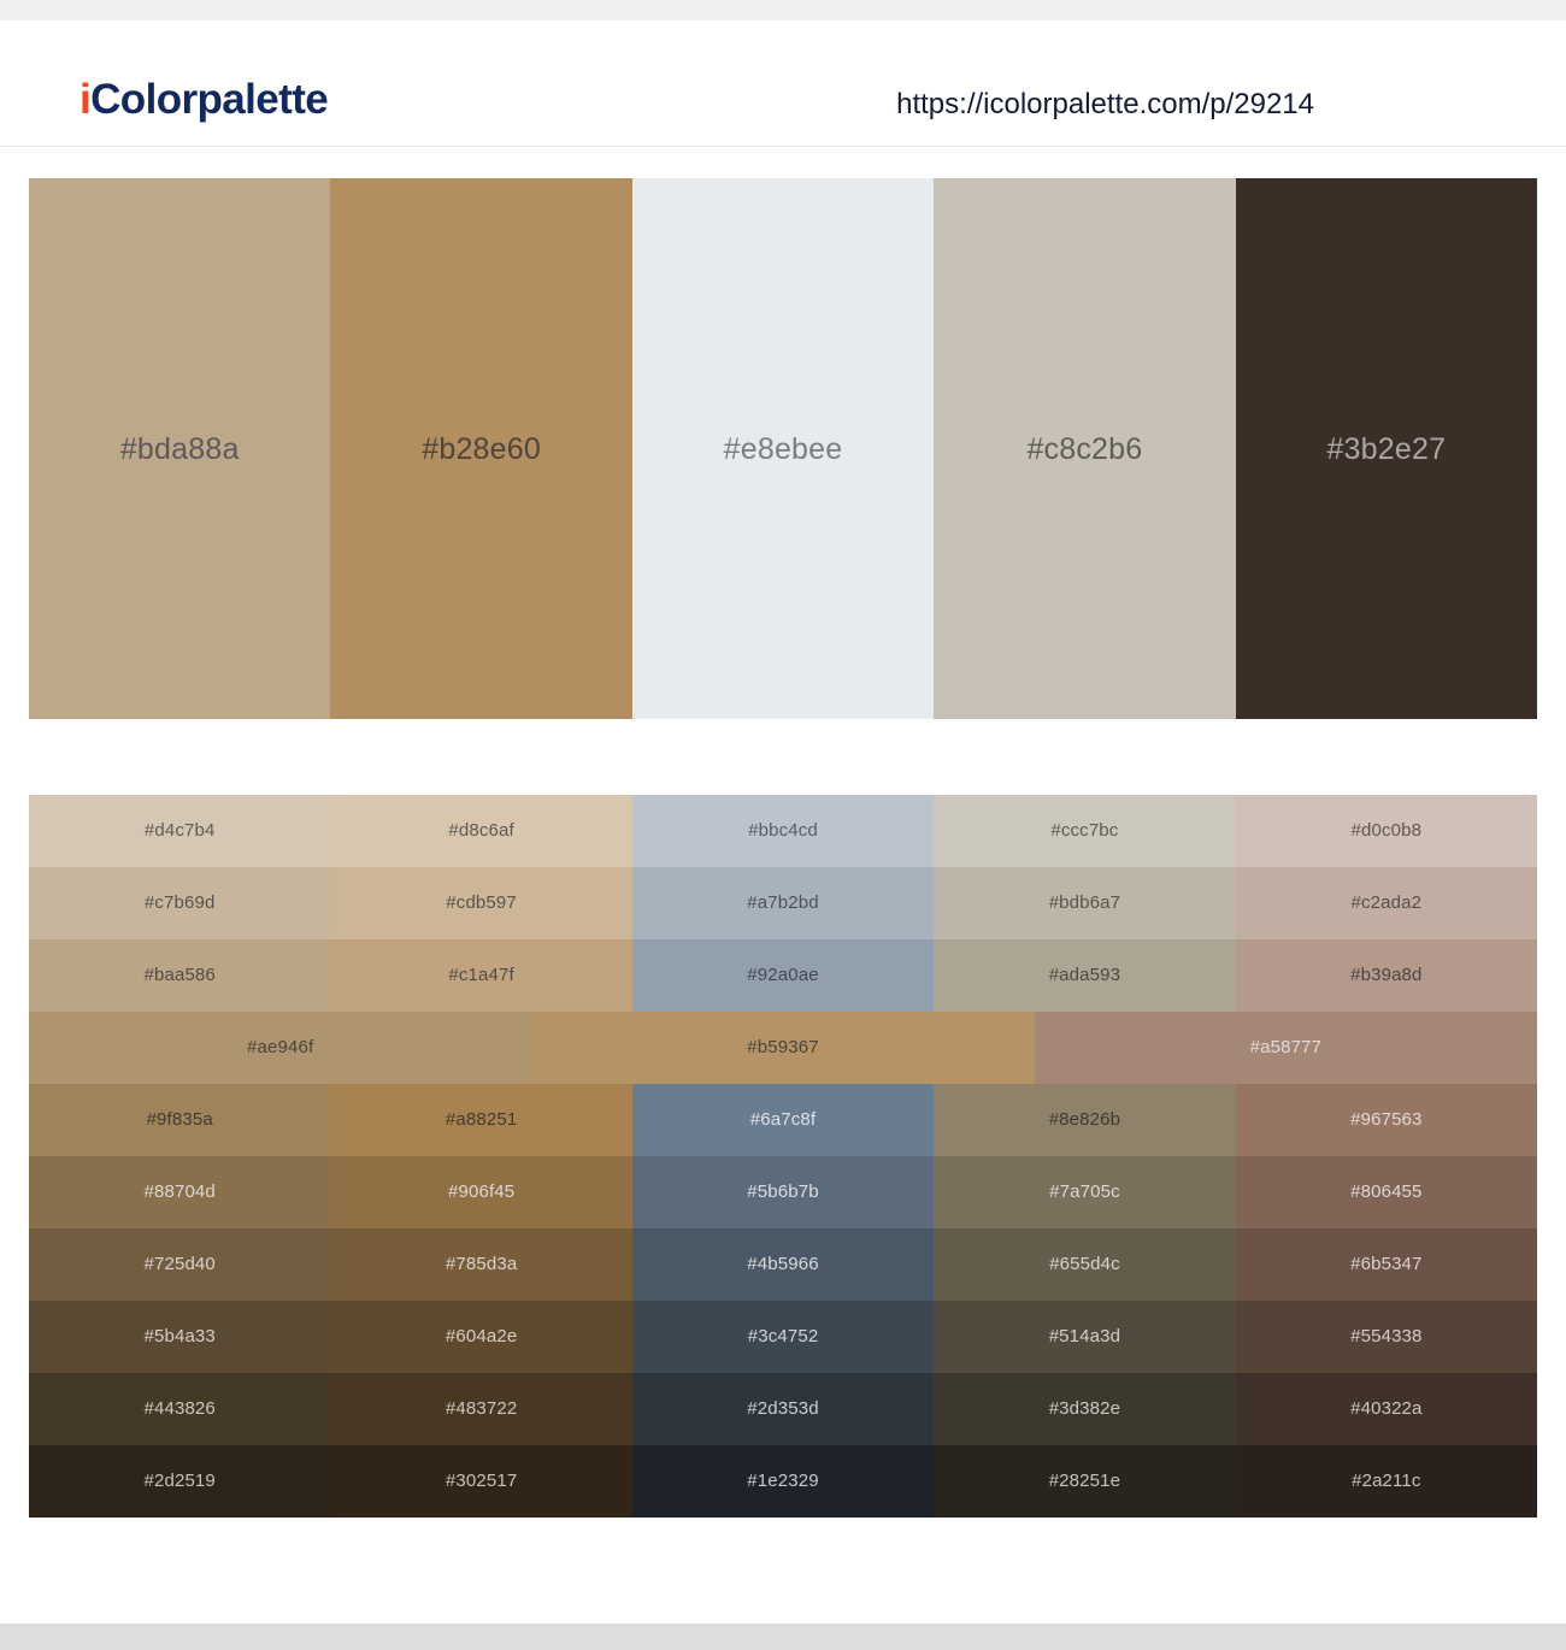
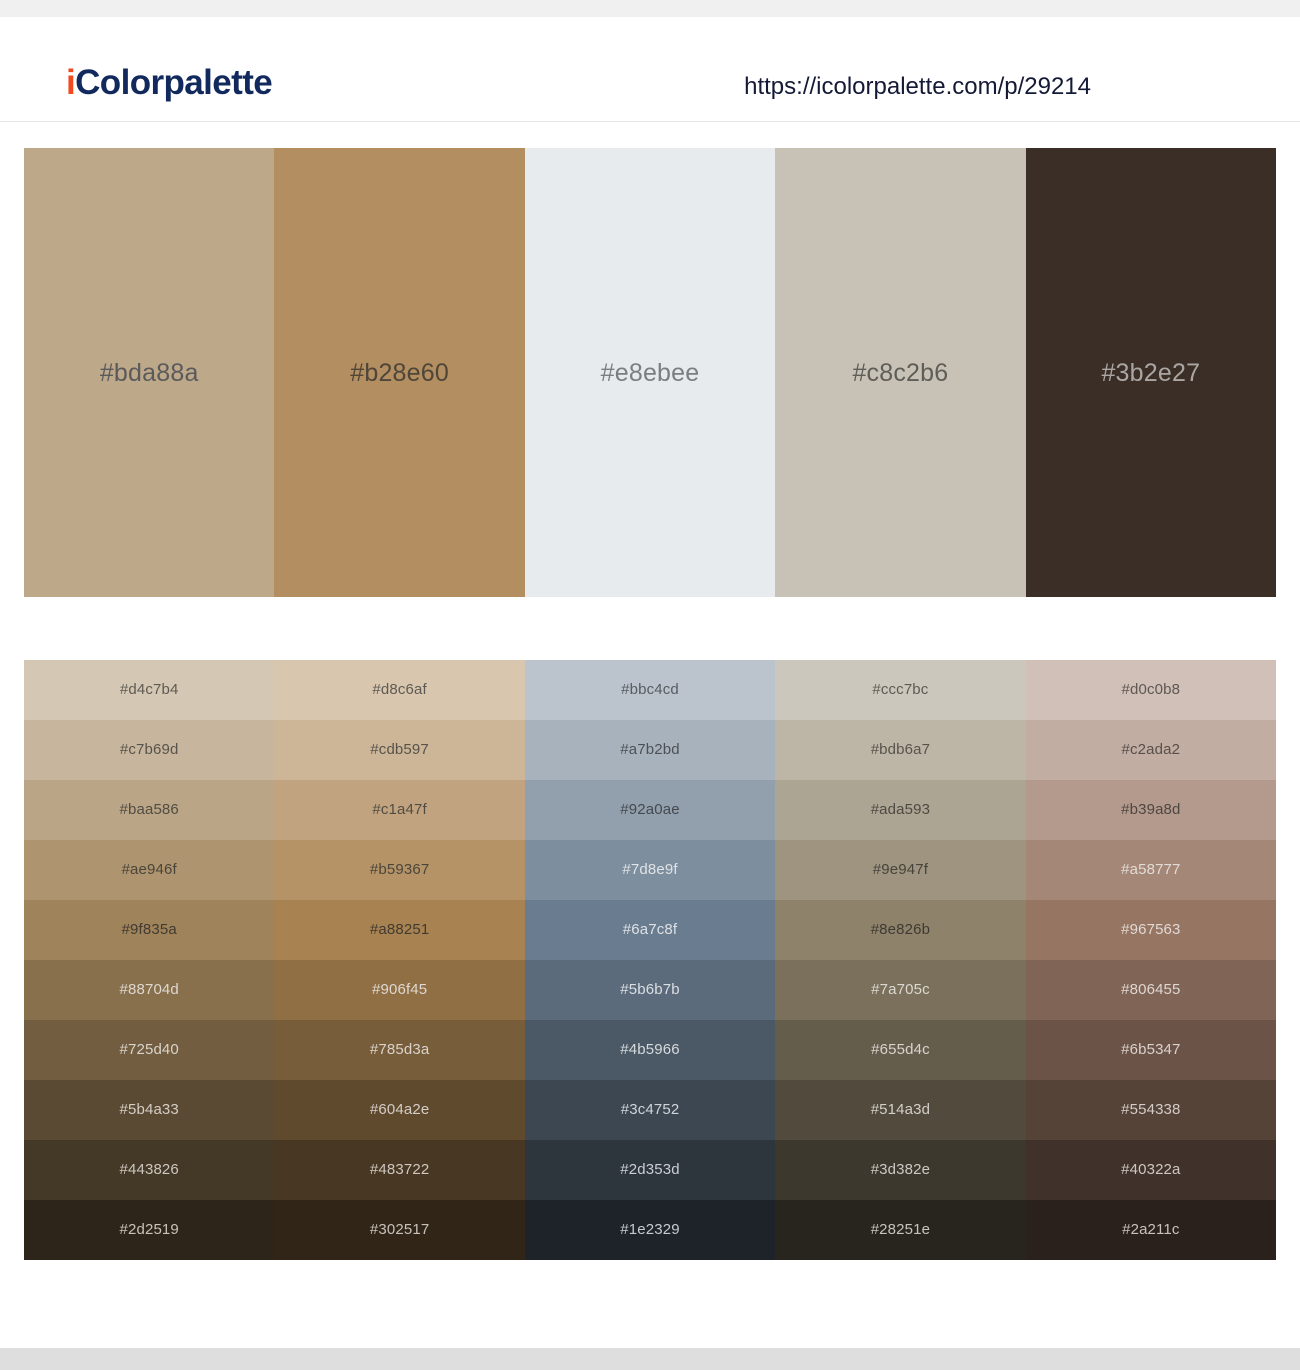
  iColorpalette
  https://icolorpalette.com/p/29214
  #bda88a
  #b28e60
  #e8ebee
  #c8c2b6
  #3b2e27
  #d4c7b4
  #d8c6af
  #bbc4cd
  #ccc7bc
  #d0c0b8
  #c7b69d
  #cdb597
  #a7b2bd
  #bdb6a7
  #c2ada2
  #baa586
  #c1a47f
  #92a0ae
  #ada593
  #b39a8d
  #ae946f
  #b59367
+ #7d8e9f
+ #9e947f
  #a58777
  #9f835a
  #a88251
  #6a7c8f
  #8e826b
  #967563
  #88704d
  #906f45
  #5b6b7b
  #7a705c
  #806455
  #725d40
  #785d3a
  #4b5966
  #655d4c
  #6b5347
  #5b4a33
  #604a2e
  #3c4752
  #514a3d
  #554338
  #443826
  #483722
  #2d353d
  #3d382e
  #40322a
  #2d2519
  #302517
  #1e2329
  #28251e
  #2a211c
